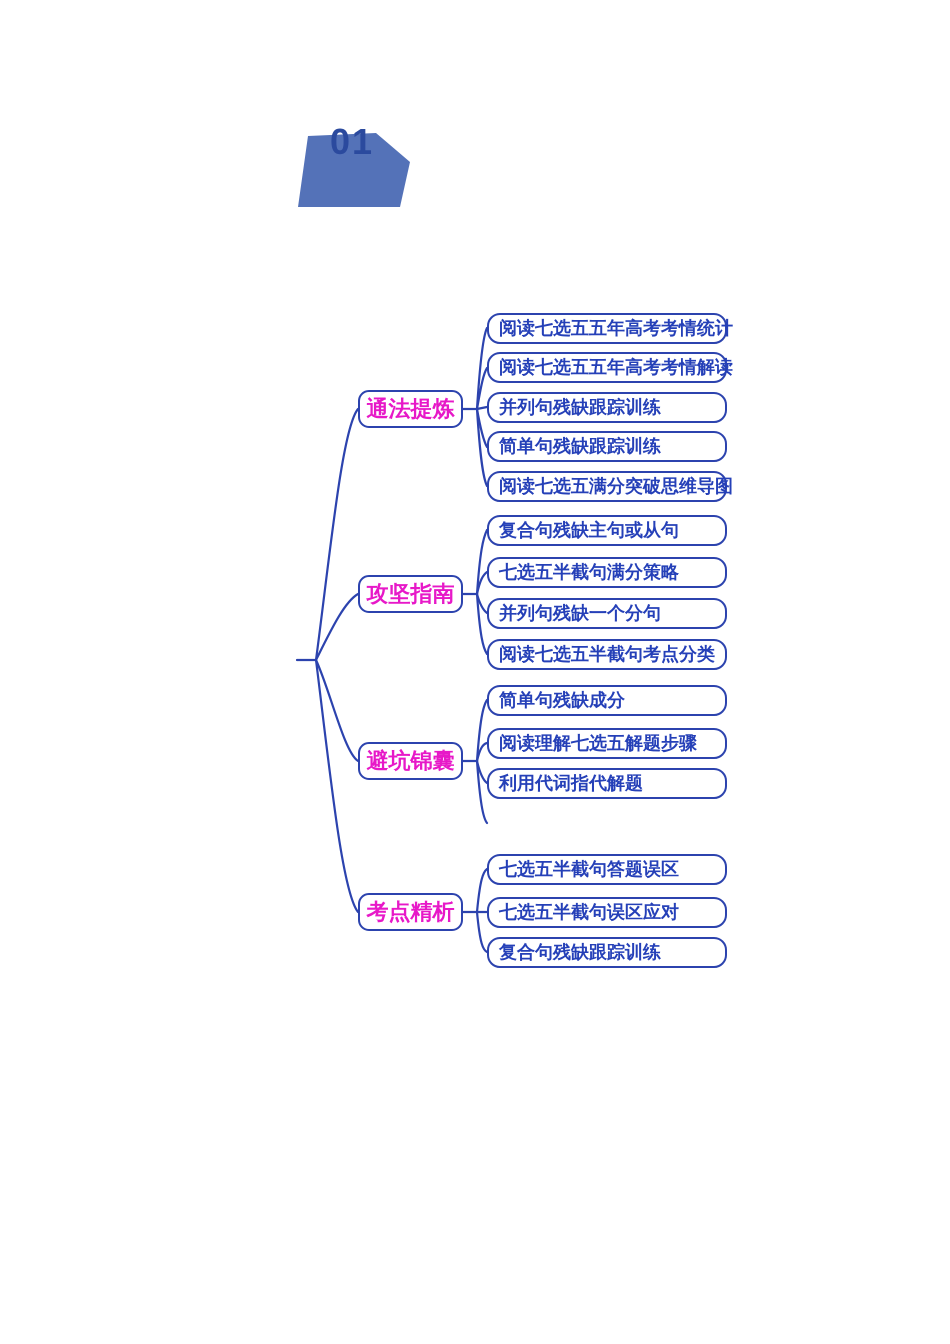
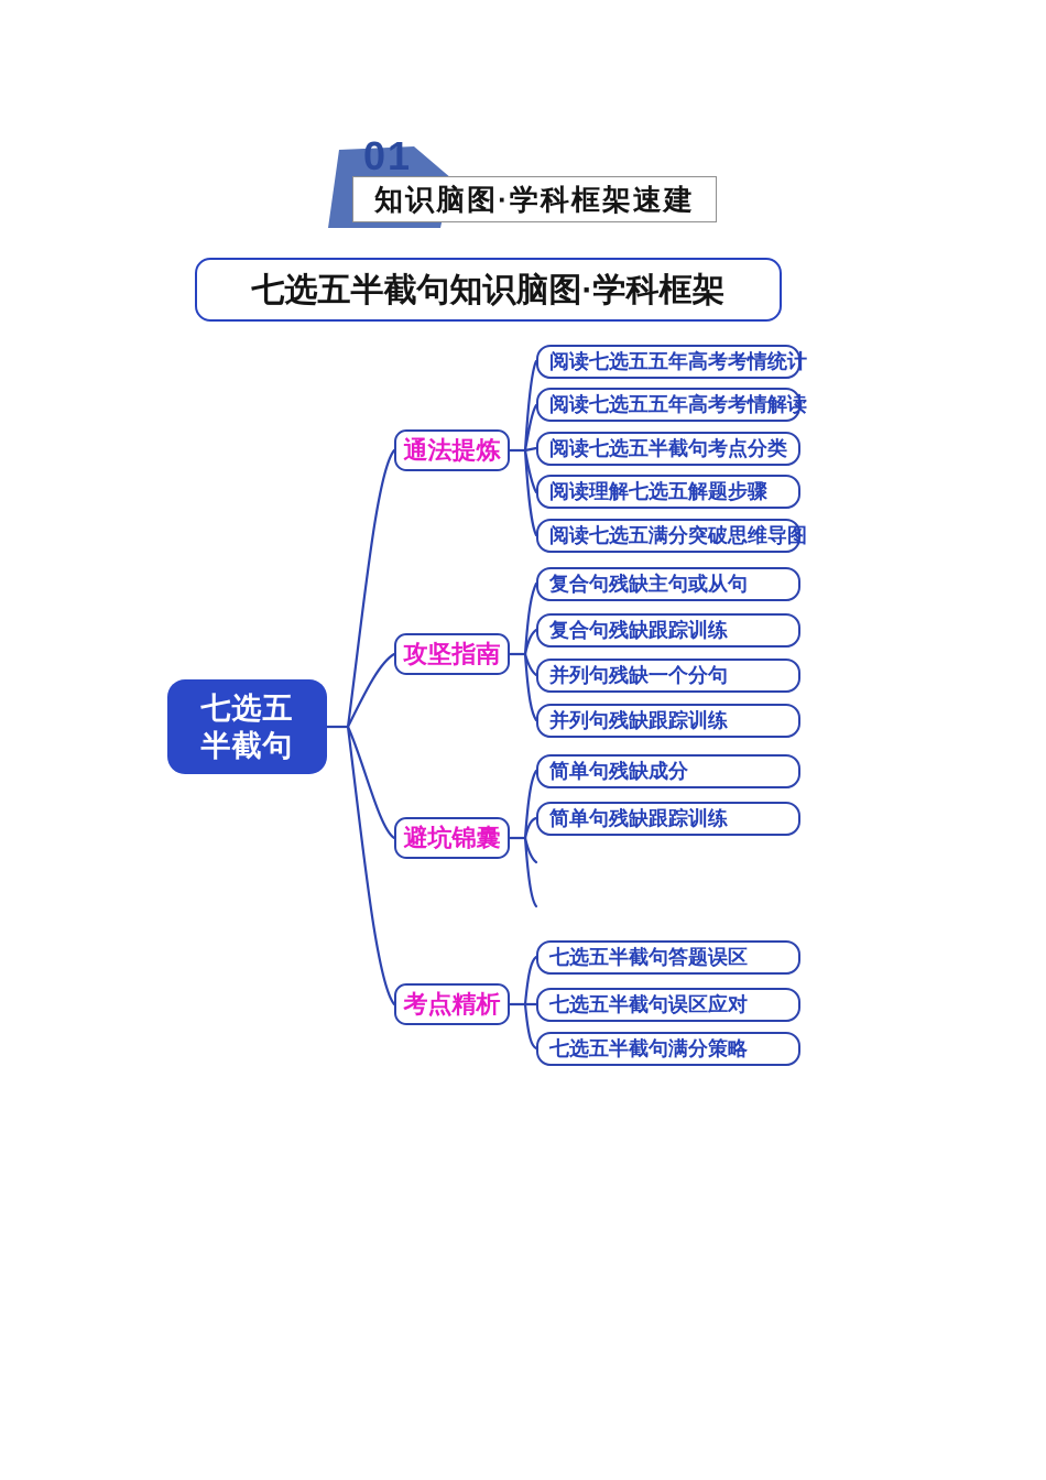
  01
+ 知识脑图·学科框架速建
+ 七选五半截句知识脑图·学科框架
+ 七选五
+ 半截句
  通法提炼
  攻坚指南
  避坑锦囊
  考点精析
  阅读七选五五年高考考情统计
  阅读七选五五年高考考情解读
- 并列句残缺跟踪训练
+ 阅读七选五半截句考点分类
- 简单句残缺跟踪训练
+ 阅读理解七选五解题步骤
  阅读七选五满分突破思维导图
  复合句残缺主句或从句
- 七选五半截句满分策略
+ 复合句残缺跟踪训练
  并列句残缺一个分句
- 阅读七选五半截句考点分类
+ 并列句残缺跟踪训练
  简单句残缺成分
- 阅读理解七选五解题步骤
+ 简单句残缺跟踪训练
- 利用代词指代解题
  七选五半截句答题误区
  七选五半截句误区应对
- 复合句残缺跟踪训练
+ 七选五半截句满分策略
